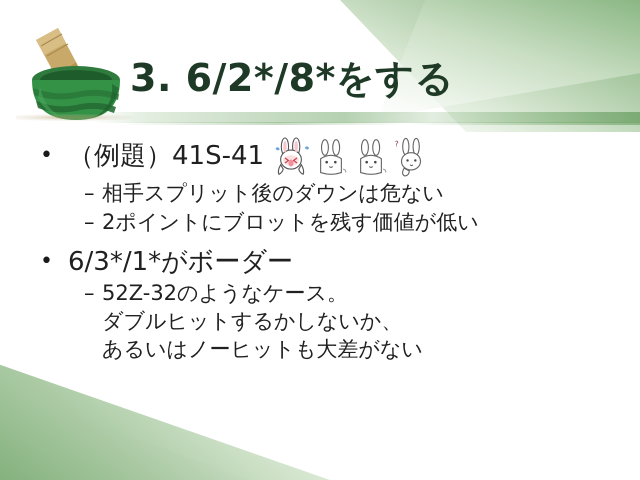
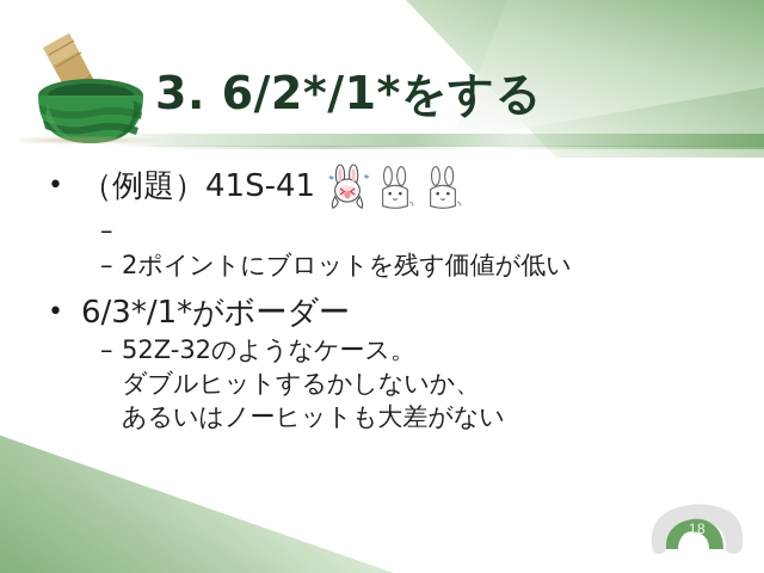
- 3. 6/2*/8*をする
+ 3. 6/2*/1*をする
  •
  （例題）41S-41
- ?
  –
- 相手スプリット後のダウンは危ない
  –
  2ポイントにブロットを残す価値が低い
  •
  6/3*/1*がボーダー
  –
  52Z-32のようなケース。
  ダブルヒットするかしないか、
  あるいはノーヒットも大差がない
+ 18
